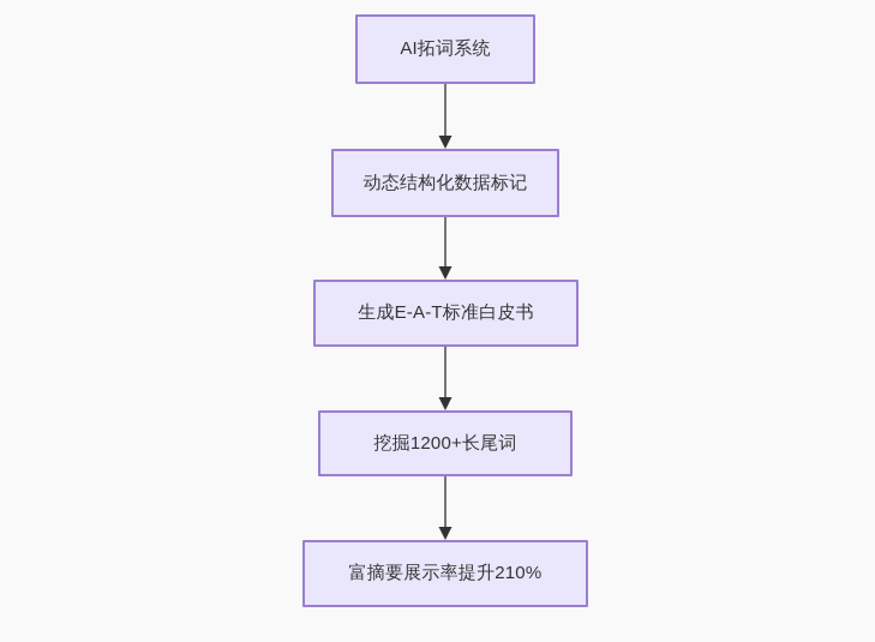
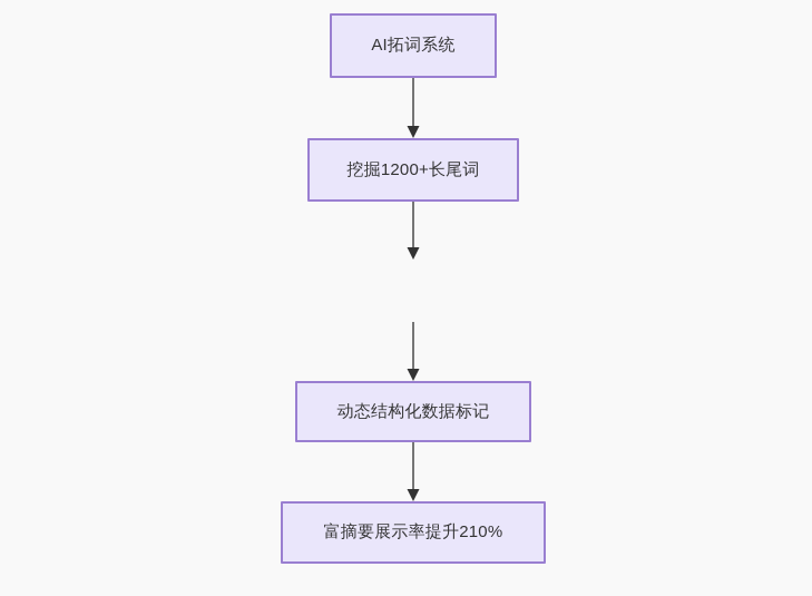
  AI拓词系统
- 动态结构化数据标记
+ 挖掘1200+长尾词
- 生成E-A-T标准白皮书
- 挖掘1200+长尾词
+ 动态结构化数据标记
  富摘要展示率提升210%
